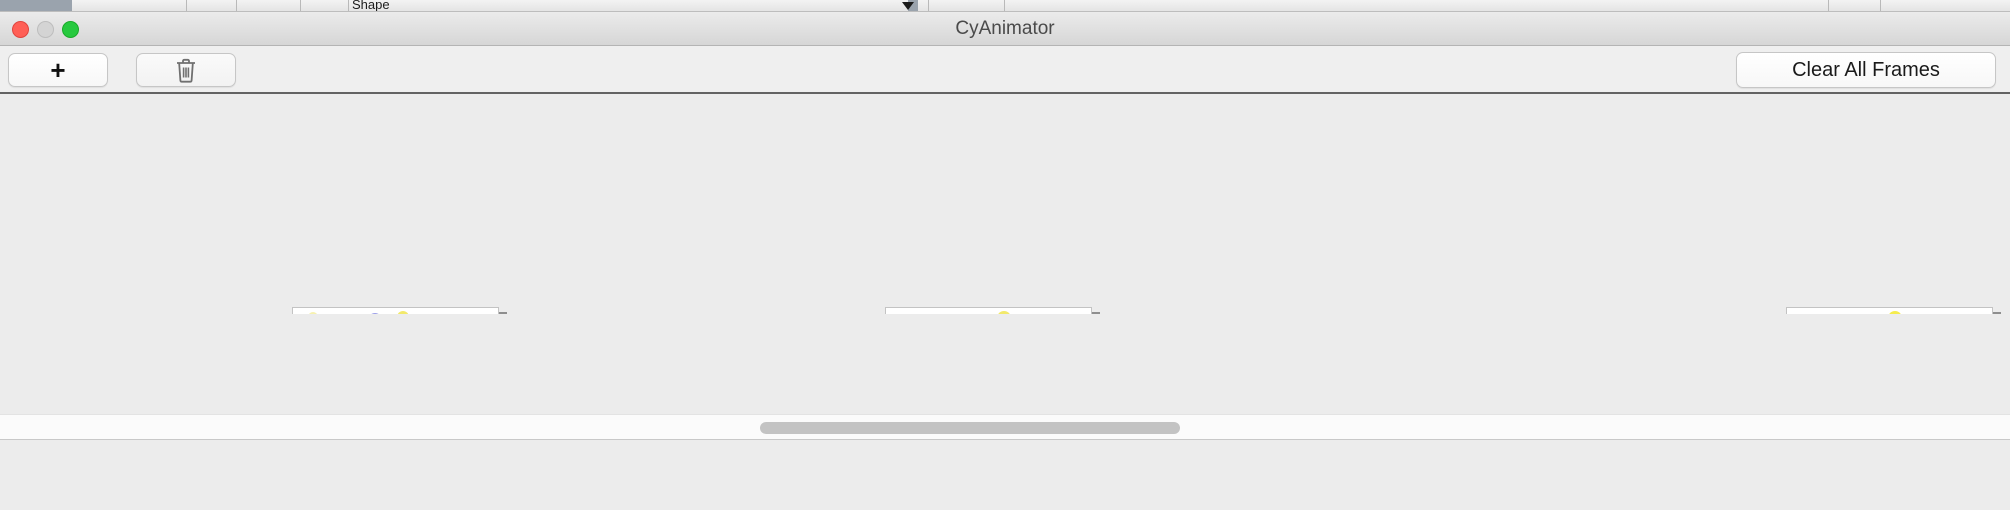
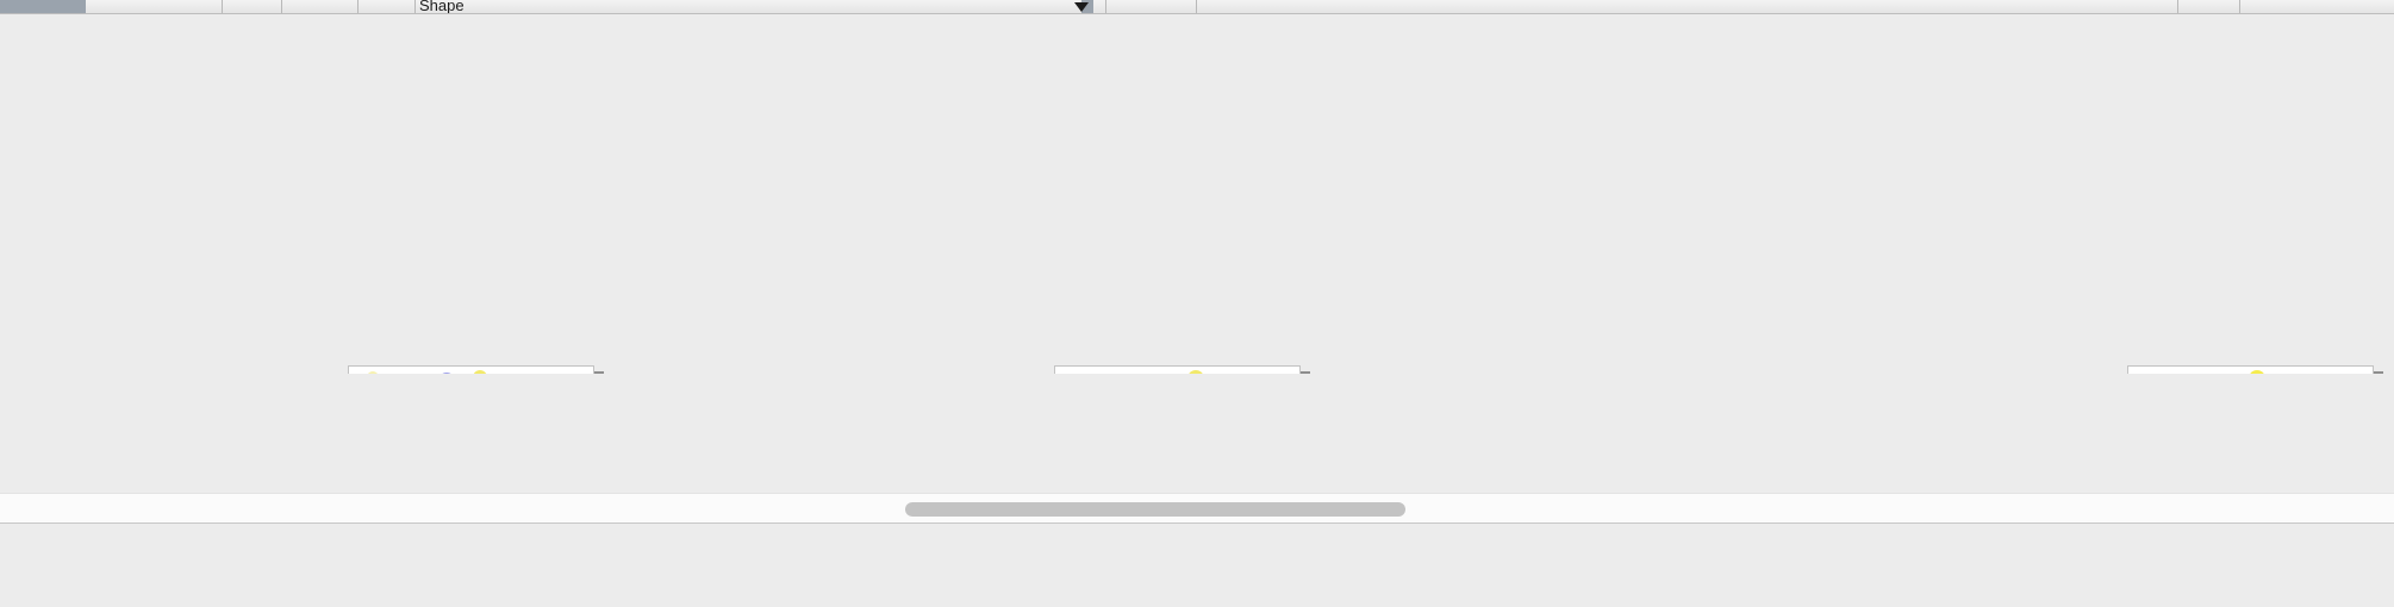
  Shape
- CyAnimator
- +
- Clear All Frames
